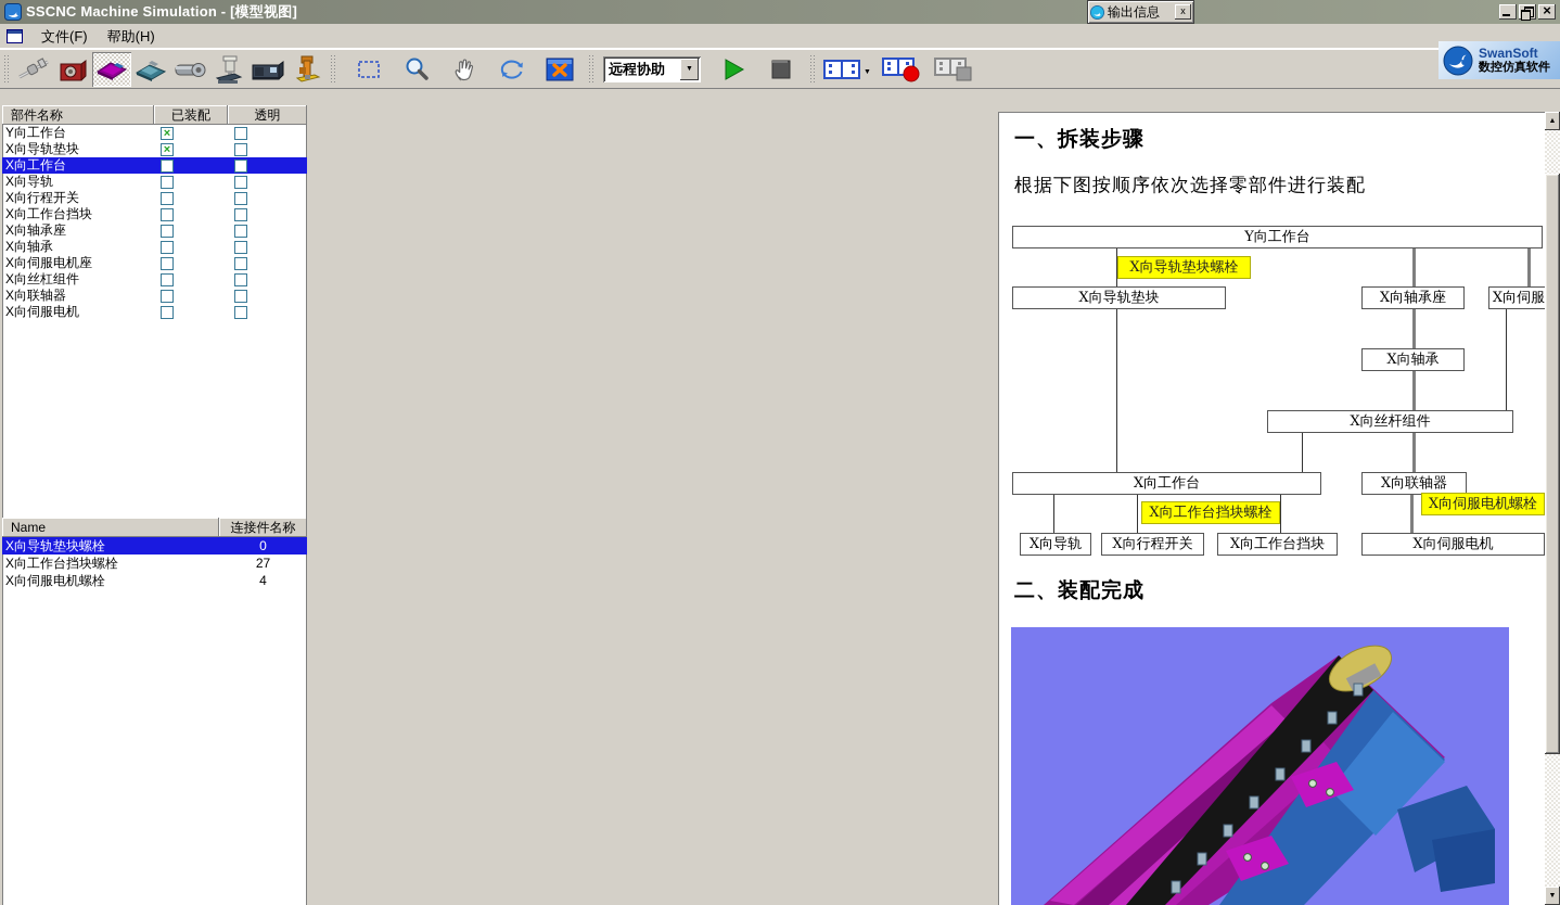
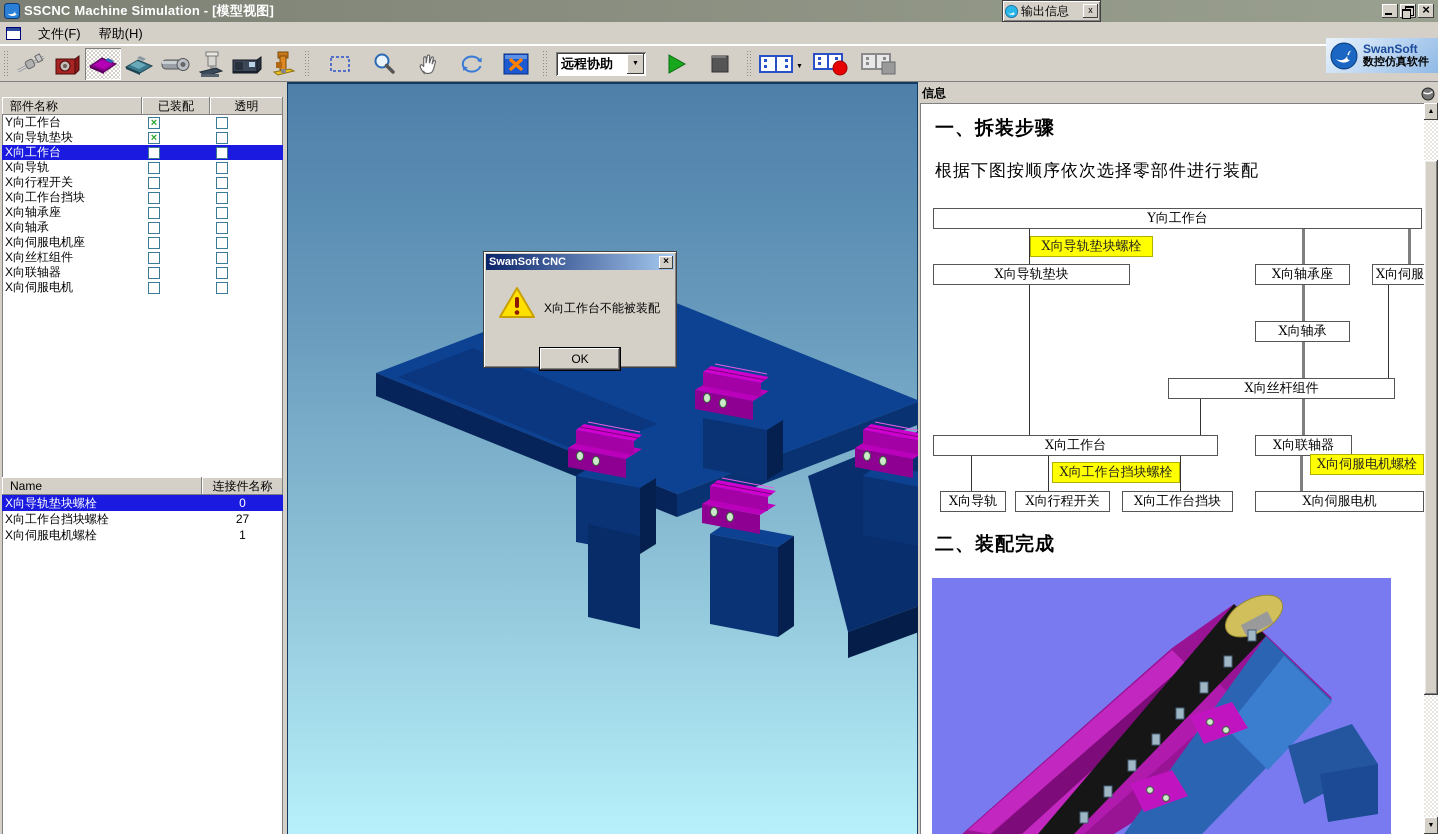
  SSCNC Machine Simulation - [模型视图]
  输出信息
  x
  文件(F)
  帮助(H)
  远程协助
  SwanSoft
  数控仿真软件
  部件名称
  已装配
  透明
  Y向工作台
  X向导轨垫块
  X向工作台
  X向导轨
  X向行程开关
  X向工作台挡块
  X向轴承座
  X向轴承
  X向伺服电机座
  X向丝杠组件
  X向联轴器
  X向伺服电机
  Name
  连接件名称
  X向导轨垫块螺栓
  0
  X向工作台挡块螺栓
  27
  X向伺服电机螺栓
- 4
+ 1
+ SwanSoft CNC
+ ×
+ X向工作台不能被装配
+ OK
+ 信息
  一、拆装步骤
  根据下图按顺序依次选择零部件进行装配
  Y向工作台
  X向导轨垫块螺栓
  X向导轨垫块
  X向轴承座
  X向轴承
  X向丝杆组件
  X向工作台
  X向联轴器
  X向工作台挡块螺栓
  X向伺服电机螺栓
  X向导轨
  X向行程开关
  X向工作台挡块
  X向伺服电机
  二、装配完成
